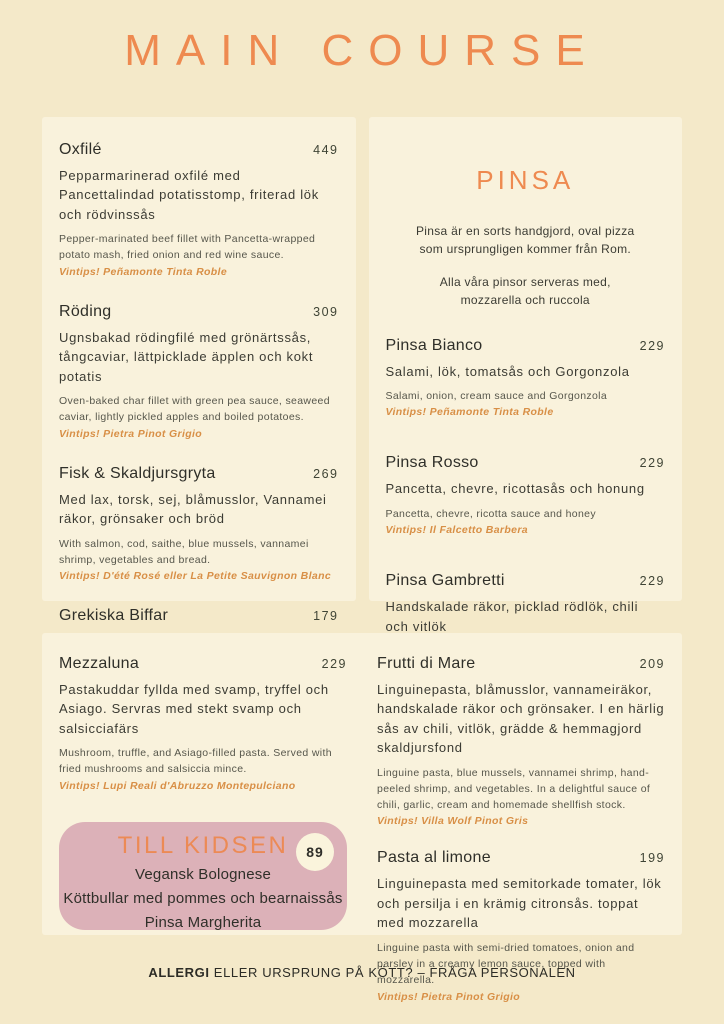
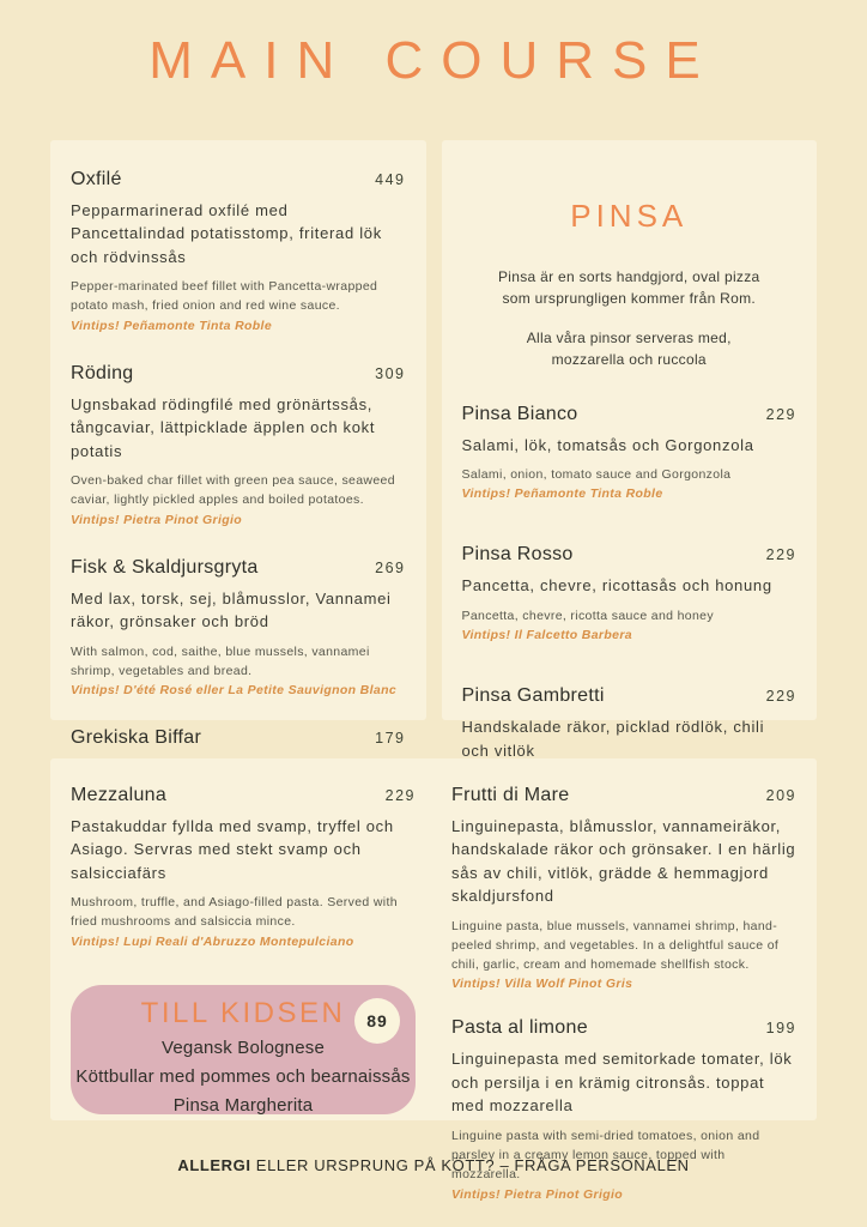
  MAIN COURSE
  Oxfilé
  449
  Pepparmarinerad oxfilé med Pancettalindad potatisstomp, friterad lök och rödvinssås
  Pepper-marinated beef fillet with Pancetta-wrapped potato mash, fried onion and red wine sauce.
  Vintips! Peñamonte Tinta Roble
  Röding
  309
  Ugnsbakad rödingfilé med grönärtssås, tångcaviar, lättpicklade äpplen och kokt potatis
  Oven-baked char fillet with green pea sauce, seaweed caviar, lightly pickled apples and boiled potatoes.
  Vintips! Pietra Pinot Grigio
  Fisk & Skaldjursgryta
  269
  Med lax, torsk, sej, blåmusslor, Vannamei räkor, grönsaker och bröd
  With salmon, cod, saithe, blue mussels, vannamei shrimp, vegetables and bread.
  Vintips! D'été Rosé eller La Petite Sauvignon Blanc
  Grekiska Biffar
  179
  PINSA
  Pinsa är en sorts handgjord, oval pizza som ursprungligen kommer från Rom.
  Alla våra pinsor serveras med, mozzarella och ruccola
  Pinsa Bianco
  229
  Salami, lök, tomatsås och Gorgonzola
- Salami, onion, cream sauce and Gorgonzola
+ Salami, onion, tomato sauce and Gorgonzola
  Vintips! Peñamonte Tinta Roble
  Pinsa Rosso
  229
  Pancetta, chevre, ricottasås och honung
  Pancetta, chevre, ricotta sauce and honey
  Vintips! Il Falcetto Barbera
  Pinsa Gambretti
  229
  Handskalade räkor, picklad rödlök, chili och vitlök
  Mezzaluna
  229
  Pastakuddar fyllda med svamp, tryffel och Asiago. Servras med stekt svamp och salsicciafärs
  Mushroom, truffle, and Asiago-filled pasta. Served with fried mushrooms and salsiccia mince.
  Vintips! Lupi Reali d'Abruzzo Montepulciano
  89
  TILL KIDSEN
  Vegansk Bolognese
  Köttbullar med pommes och bearnaissås
  Pinsa Margherita
  Frutti di Mare
  209
  Linguinepasta, blåmusslor, vannameiräkor, handskalade räkor och grönsaker. I en härlig sås av chili, vitlök, grädde & hemmagjord skaldjursfond
  Linguine pasta, blue mussels, vannamei shrimp, hand-peeled shrimp, and vegetables. In a delightful sauce of chili, garlic, cream and homemade shellfish stock.
  Vintips! Villa Wolf Pinot Gris
  Pasta al limone
  199
  Linguinepasta med semitorkade tomater, lök och persilja i en krämig citronsås. toppat med mozzarella
  Linguine pasta with semi-dried tomatoes, onion and parsley in a creamy lemon sauce, topped with mozzarella.
  Vintips! Pietra Pinot Grigio
  ALLERGI ELLER URSPRUNG PÅ KÖTT? – FRÅGA PERSONALEN
